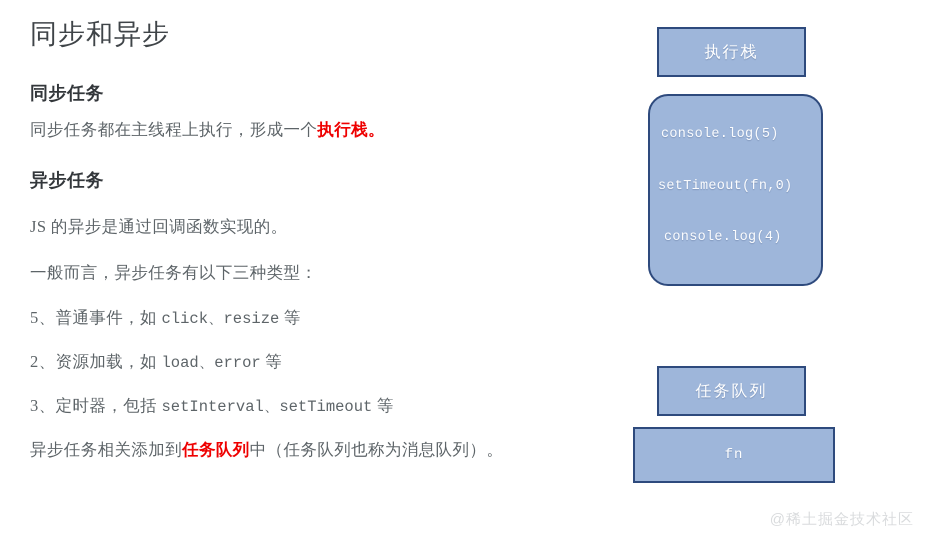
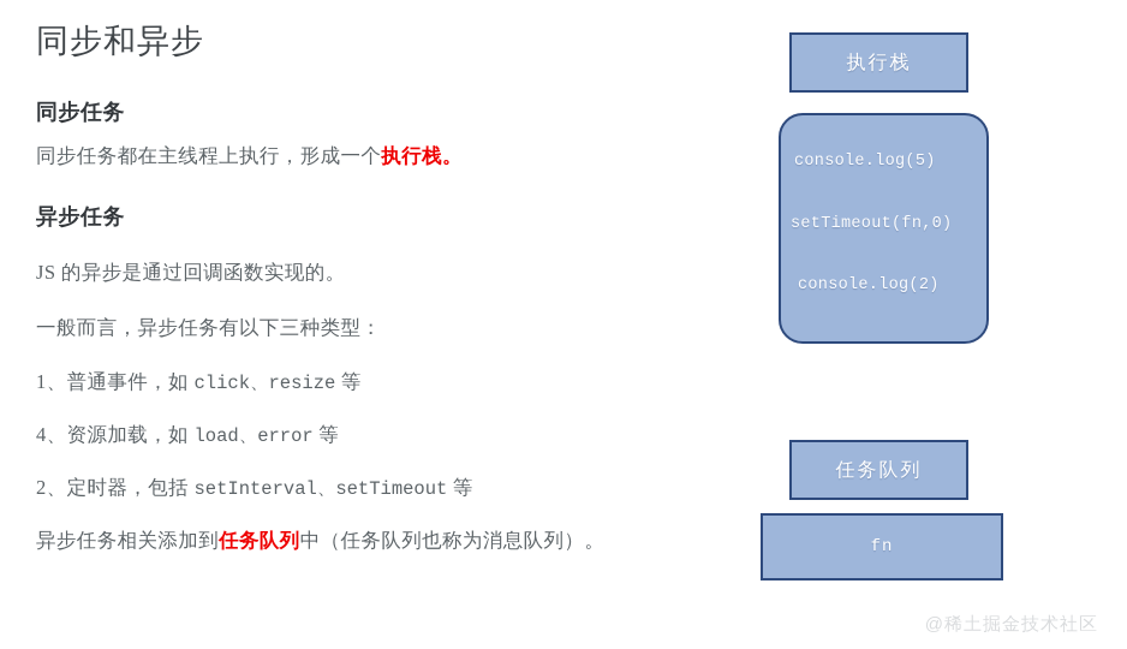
  同步和异步
  同步任务
  同步任务都在主线程上执行，形成一个执行栈。
  异步任务
  JS 的异步是通过回调函数实现的。
  一般而言，异步任务有以下三种类型：
- 5、普通事件，如 click、resize 等
+ 1、普通事件，如 click、resize 等
- 2、资源加载，如 load、error 等
+ 4、资源加载，如 load、error 等
- 3、定时器，包括 setInterval、setTimeout 等
+ 2、定时器，包括 setInterval、setTimeout 等
  异步任务相关添加到任务队列中（任务队列也称为消息队列）。
  执行栈
  console.log(5)
  setTimeout(fn,0)
- console.log(4)
+ console.log(2)
  任务队列
  fn
  @稀土掘金技术社区
